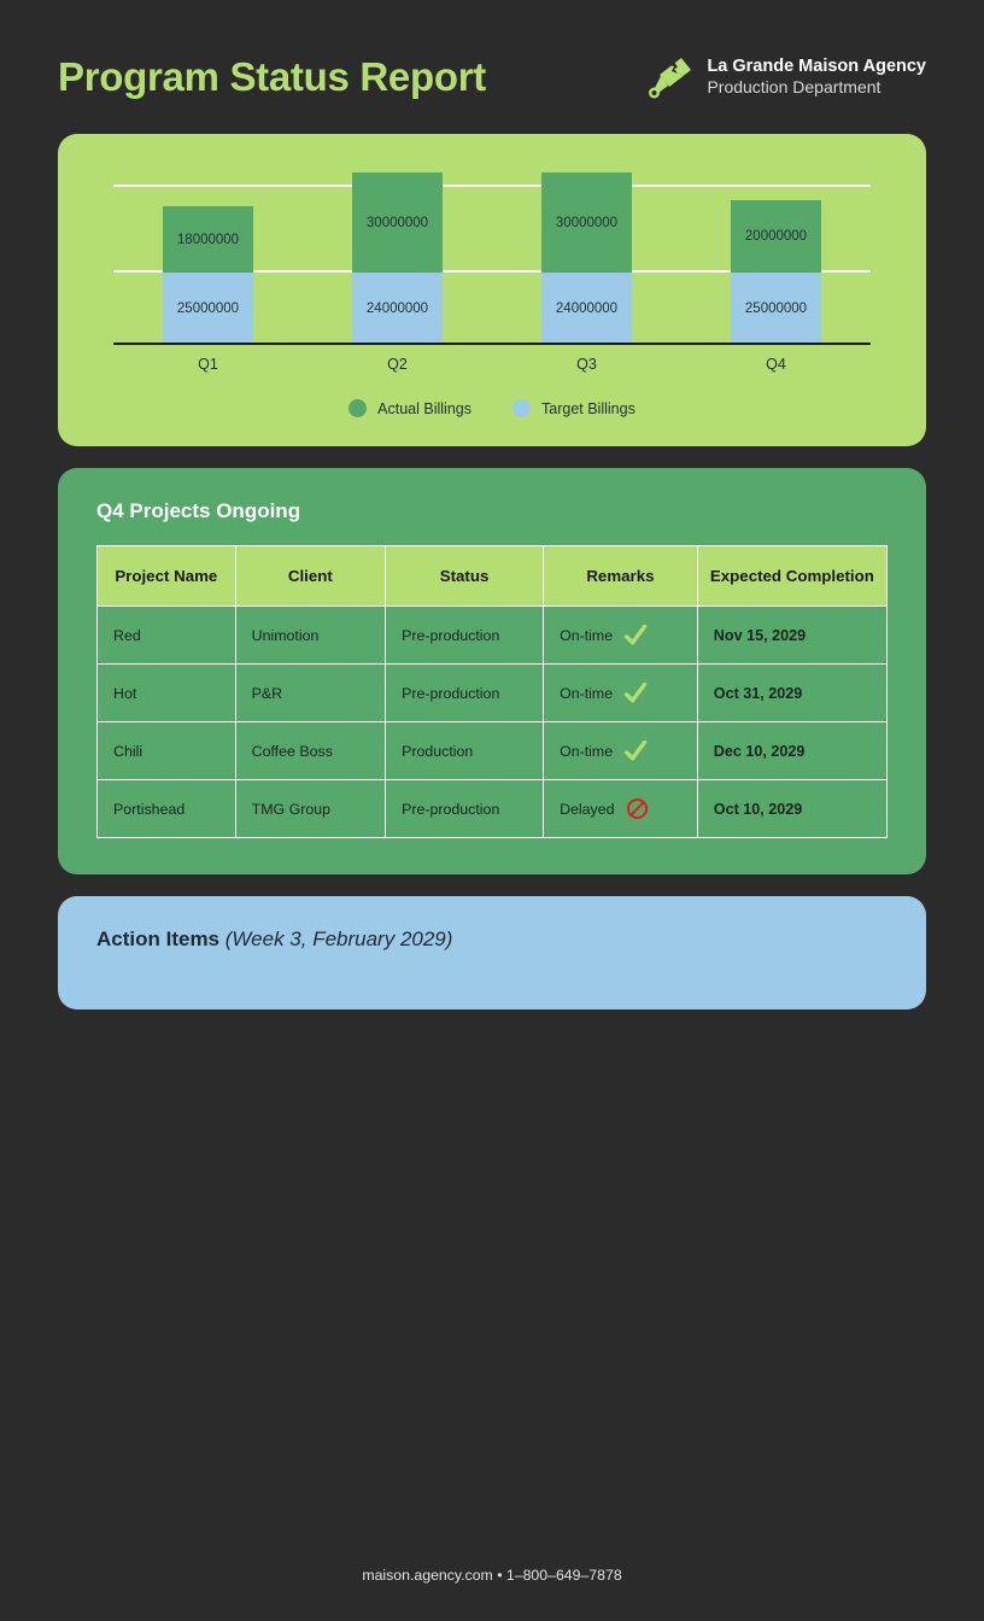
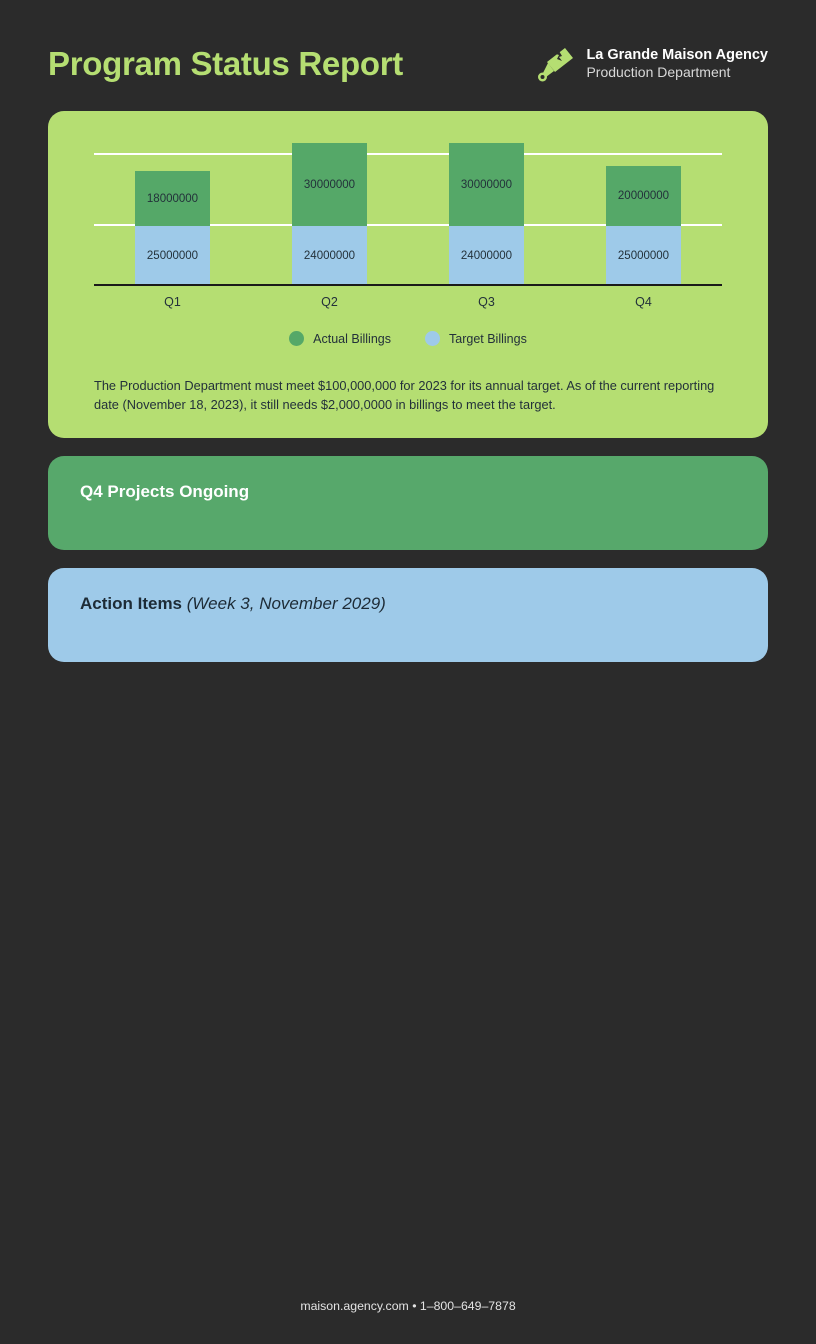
  Program Status Report
  La Grande Maison Agency
  Production Department
  18000000
  25000000
  30000000
  24000000
  30000000
  24000000
  20000000
  25000000
  Q1
  Q2
  Q3
  Q4
  Actual Billings
  Target Billings
+ The Production Department must meet $100,000,000 for 2023 for its annual target. As of the current reporting date (November 18, 2023), it still needs $2,000,0000 in billings to meet the target.
  Q4 Projects Ongoing
- Project Name	Client	Status	Remarks	Expected Completion
- Red	Unimotion	Pre-production	On-time	Nov 15, 2029
- Hot	P&R	Pre-production	On-time	Oct 31, 2029
- Chili	Coffee Boss	Production	On-time	Dec 10, 2029
- Portishead	TMG Group	Pre-production	Delayed	Oct 10, 2029
- Action Items (Week 3, February 2029)
+ Action Items (Week 3, November 2029)
  maison.agency.com • 1–800–649–7878
